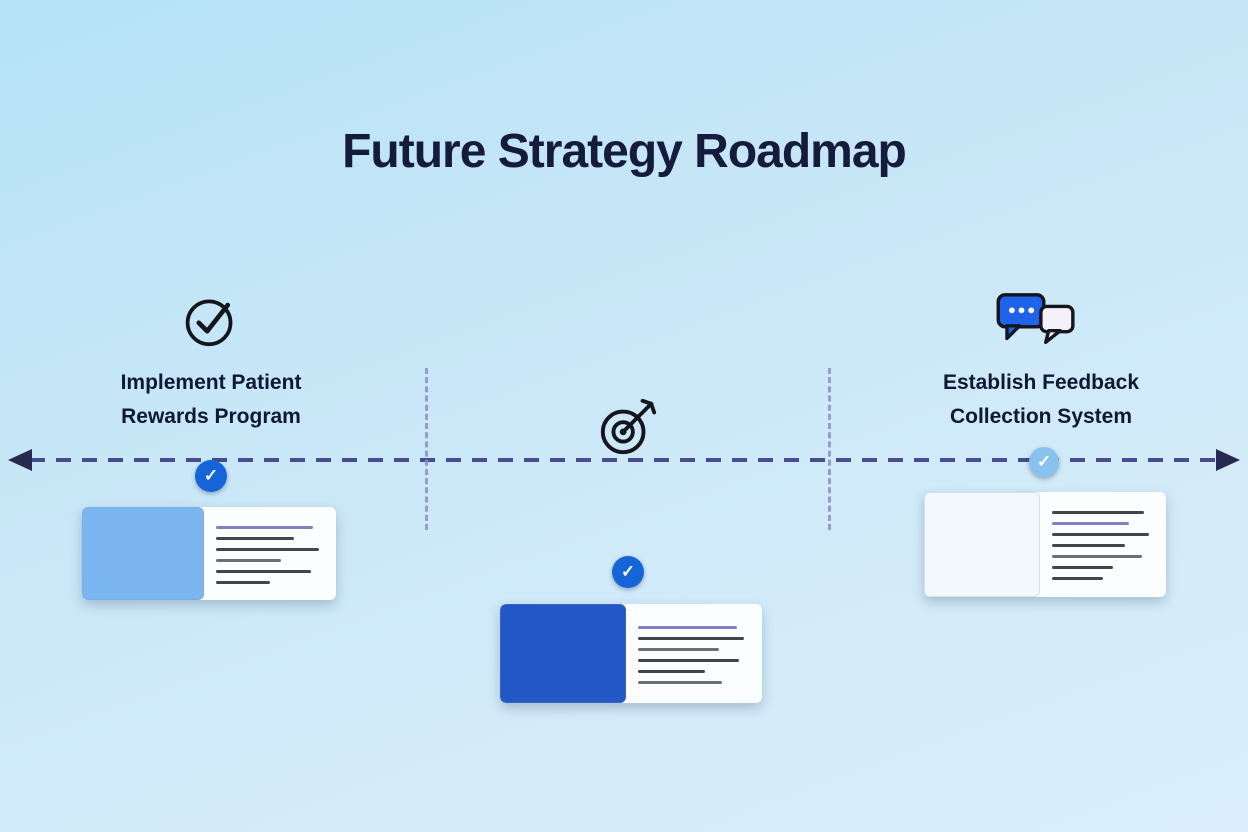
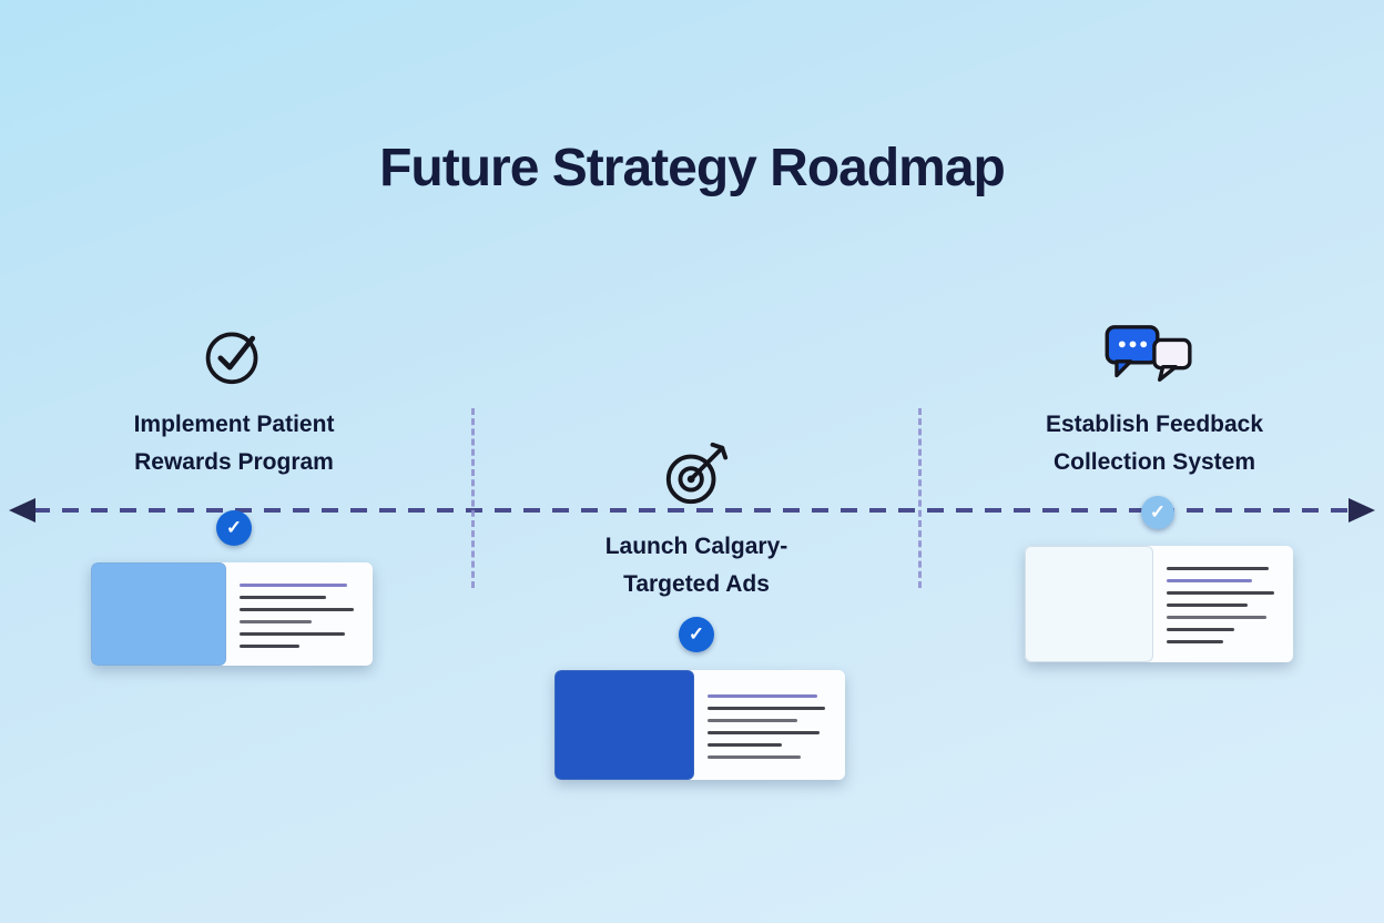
  Future Strategy Roadmap
  Implement Patient Rewards Program
  ✓
+ Launch Calgary-Targeted Ads
  ✓
  Establish Feedback Collection System
  ✓
